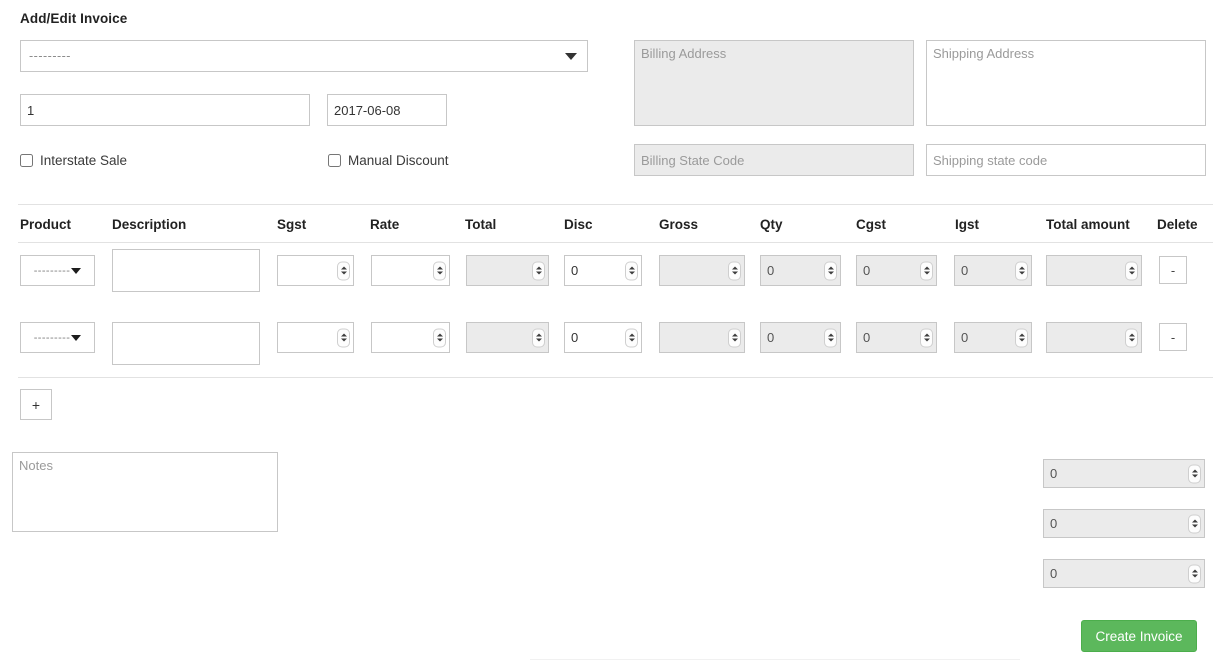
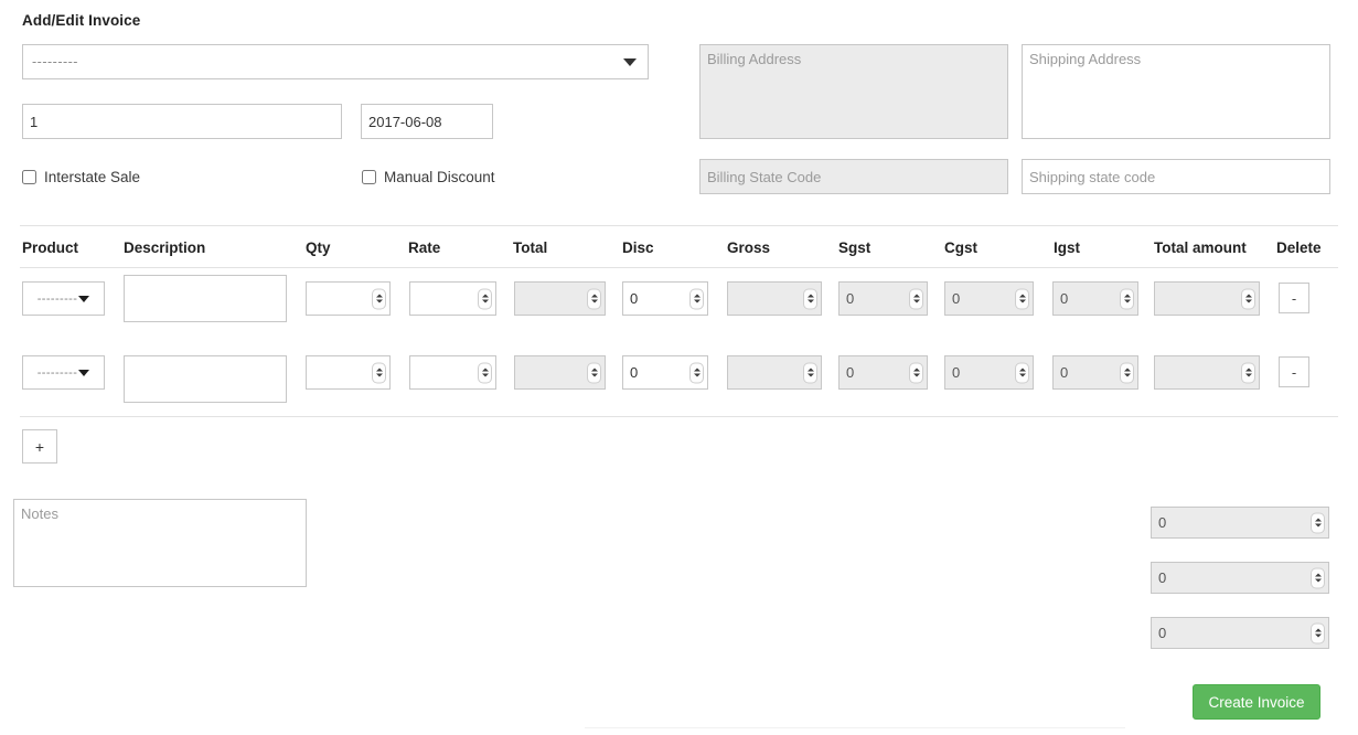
  Add/Edit Invoice
  ---------
  1
  2017-06-08
  Interstate Sale
  Manual Discount
  Billing Address
  Shipping Address
  Billing State Code
  Shipping state code
  Product
  Description
- Sgst
+ Qty
  Rate
  Total
  Disc
  Gross
- Qty
+ Sgst
  Cgst
  Igst
  Total amount
  Delete
  ---------
  0
  0
  0
  0
  -
  ---------
  0
  0
  0
  0
  -
  +
  Notes
  0
  0
  0
  Create Invoice
